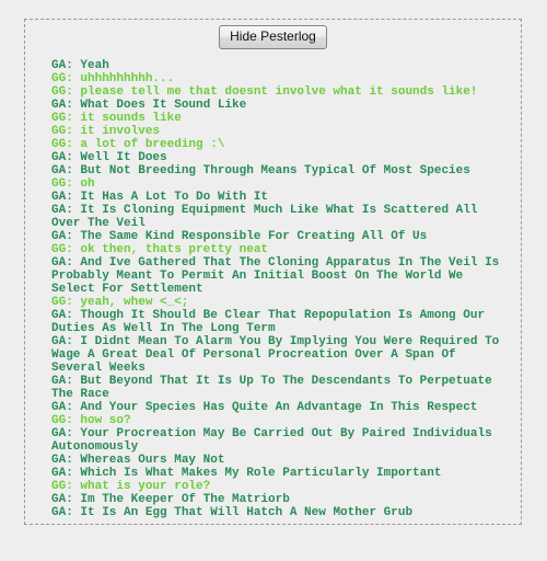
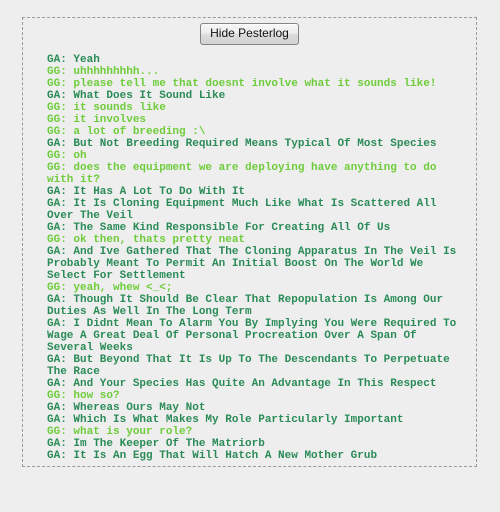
  Hide Pesterlog
  GA: Yeah
  GG: uhhhhhhhhh...
  GG: please tell me that doesnt involve what it sounds like!
  GA: What Does It Sound Like
  GG: it sounds like
  GG: it involves
  GG: a lot of breeding :\
- GA: Well It Does
- GA: But Not Breeding Through Means Typical Of Most Species
+ GA: But Not Breeding Required Means Typical Of Most Species
  GG: oh
+ GG: does the equipment we are deploying have anything to do with it?
  GA: It Has A Lot To Do With It
  GA: It Is Cloning Equipment Much Like What Is Scattered All Over The Veil
  GA: The Same Kind Responsible For Creating All Of Us
  GG: ok then, thats pretty neat
  GA: And Ive Gathered That The Cloning Apparatus In The Veil Is Probably Meant To Permit An Initial Boost On The World We Select For Settlement
  GG: yeah, whew <_<;
  GA: Though It Should Be Clear That Repopulation Is Among Our Duties As Well In The Long Term
  GA: I Didnt Mean To Alarm You By Implying You Were Required To Wage A Great Deal Of Personal Procreation Over A Span Of Several Weeks
  GA: But Beyond That It Is Up To The Descendants To Perpetuate The Race
  GA: And Your Species Has Quite An Advantage In This Respect
  GG: how so?
- GA: Your Procreation May Be Carried Out By Paired Individuals Autonomously
  GA: Whereas Ours May Not
  GA: Which Is What Makes My Role Particularly Important
  GG: what is your role?
  GA: Im The Keeper Of The Matriorb
  GA: It Is An Egg That Will Hatch A New Mother Grub
